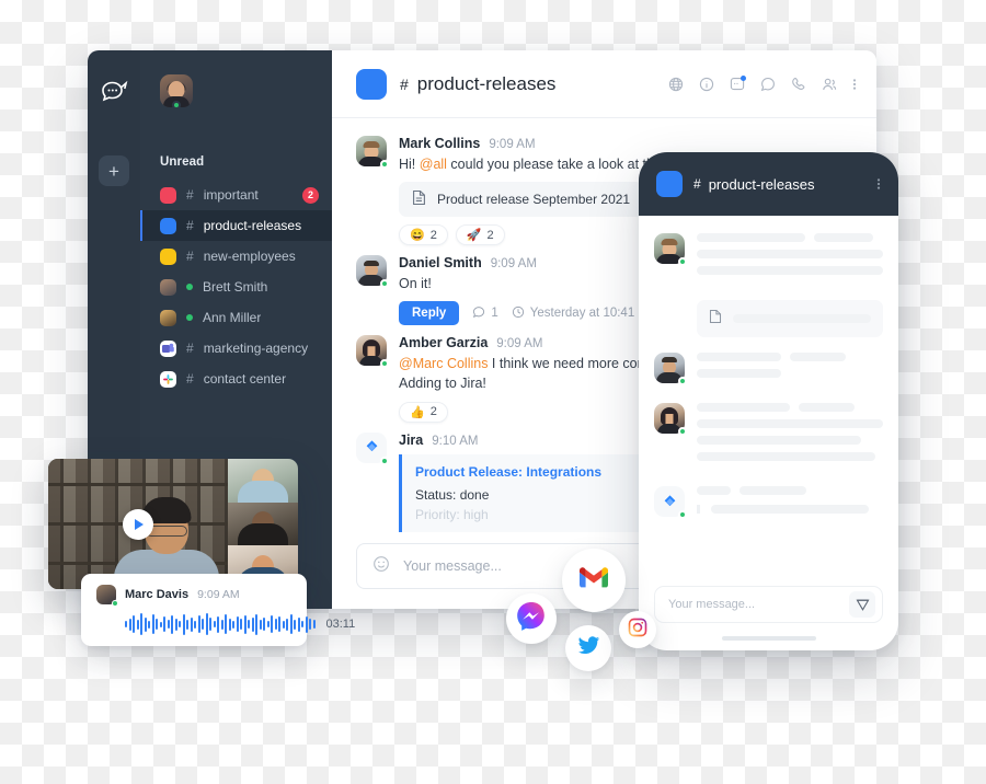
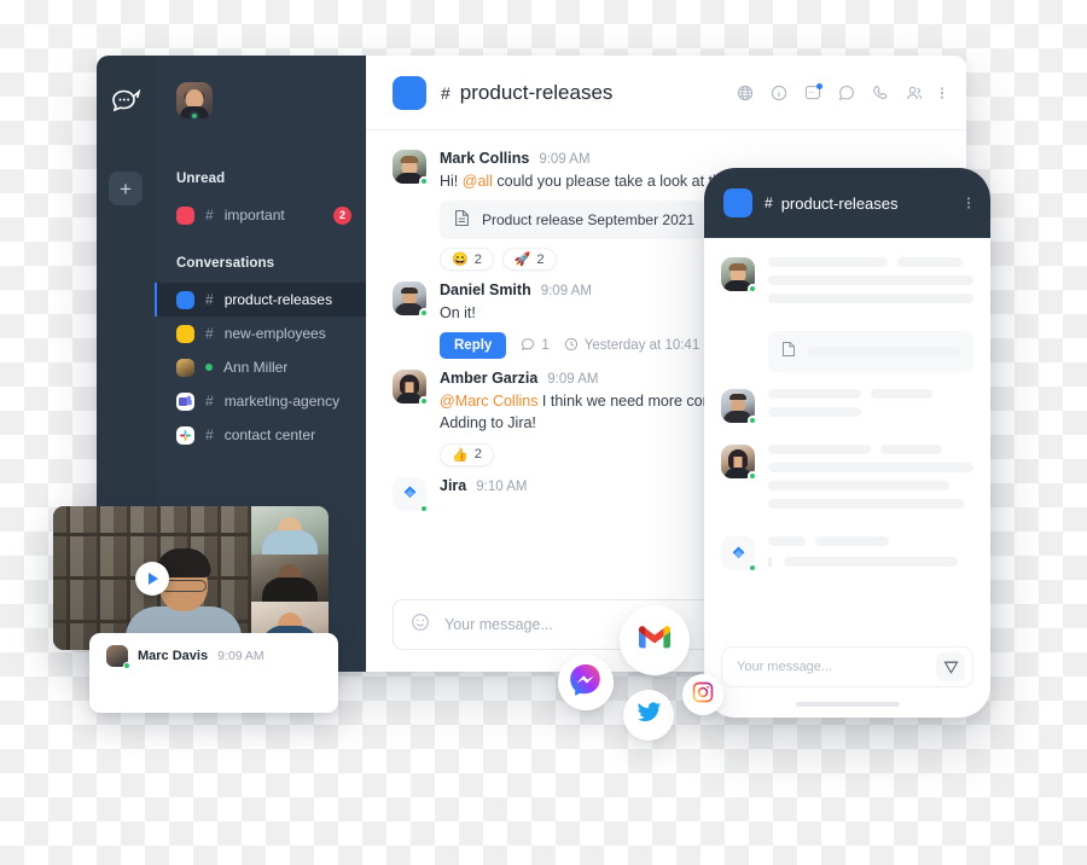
  +
  Unread
  #
  important
  2
+ Conversations
  #
  product-releases
  #
  new-employees
- Brett Smith
  Ann Miller
  #
  marketing-agency
  #
  contact center
  #
  product-releases
  Mark Collins
  9:09 AM
  Hi! @all could you please take a look at
  Product release September 2021
  😄
  2
  🚀
  2
  Daniel Smith
  9:09 AM
  On it!
  Reply
  1
  Yesterday at 10:41
  Amber Garzia
  9:09 AM
  @Marc Collins I think we need more co
  Adding to Jira!
  👍
  2
  Jira
  9:10 AM
- Product Release: Integrations
- Status: done
- Priority: high
  Your message...
  Marc Davis
  9:09 AM
- 03:11
  #
  product-releases
  Your message...
